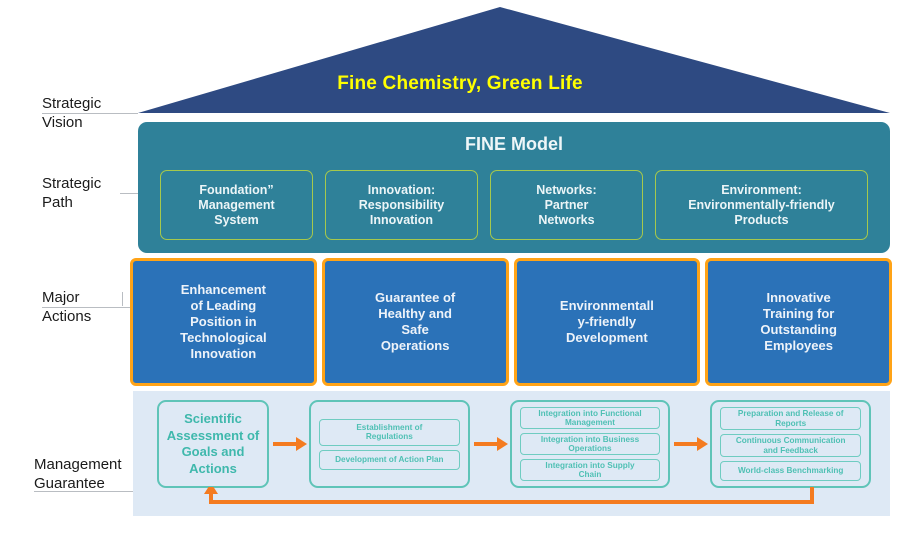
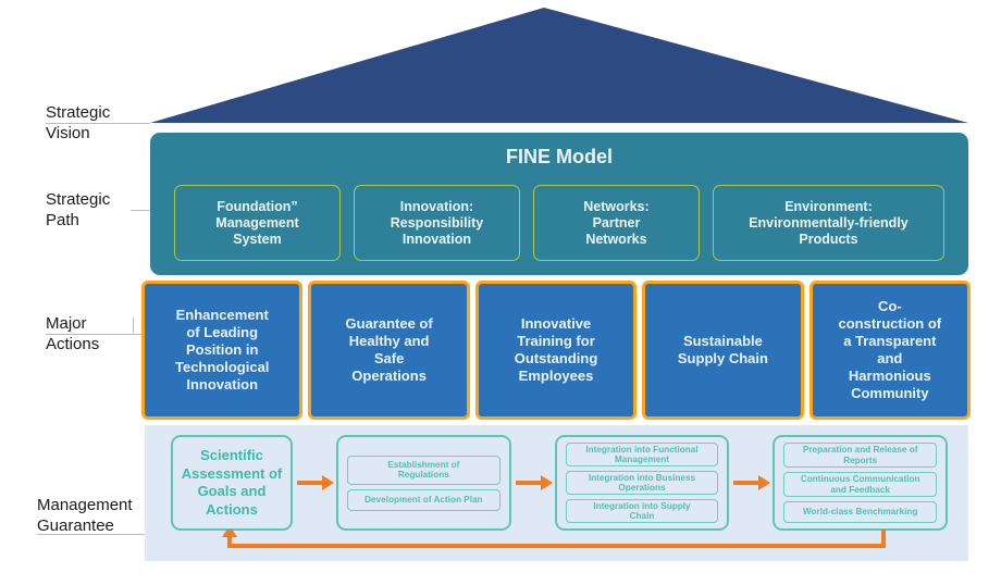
- Fine Chemistry, Green Life
  Strategic
  Vision
  Strategic
  Path
  Major
  Actions
  Management
  Guarantee
  FINE Model
  Foundation”
  Management
  System
  Innovation:
  Responsibility
  Innovation
  Networks:
  Partner
  Networks
  Environment:
  Environmentally-friendly
  Products
  Enhancement
  of Leading
  Position in
  Technological
  Innovation
  Guarantee of
  Healthy and
  Safe
  Operations
- Environmentall
- y-friendly
- Development
  Innovative
  Training for
  Outstanding
  Employees
+ Sustainable
+ Supply Chain
+ Co-
+ construction of
+ a Transparent
+ and
+ Harmonious
+ Community
  Scientific
  Assessment of
  Goals and
  Actions
  Establishment of
  Regulations
  Development of Action Plan
  Integration into Functional
  Management
  Integration into Business
  Operations
  Integration into Supply
  Chain
  Preparation and Release of
  Reports
  Continuous Communication
  and Feedback
  World-class Benchmarking
